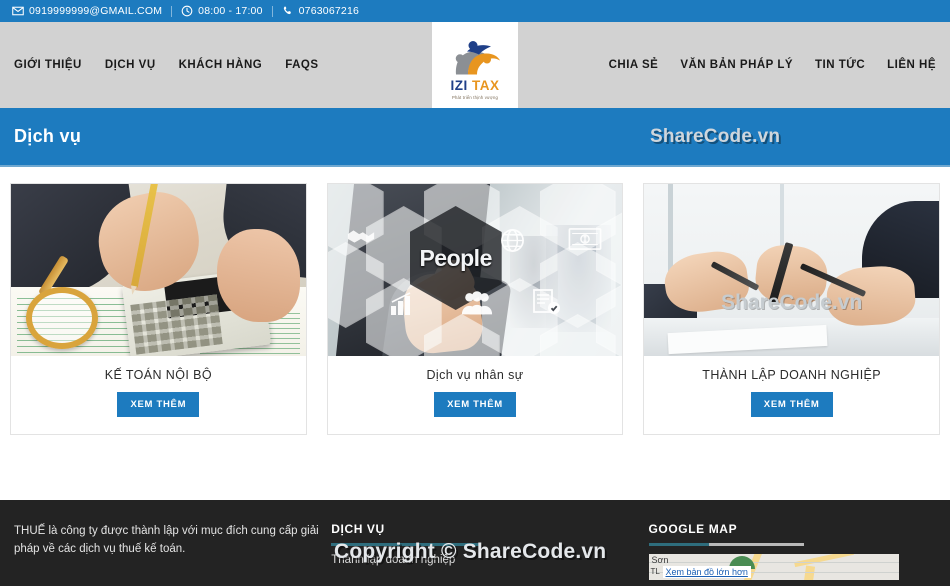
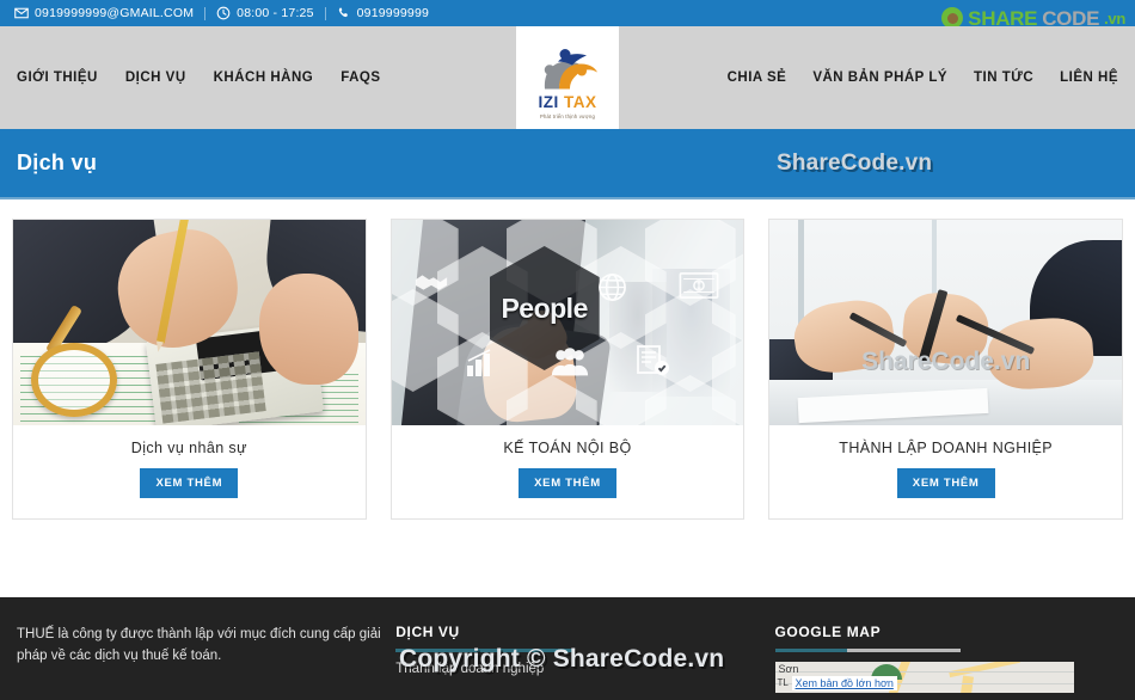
  0919999999@GMAIL.COM
- 08:00 - 17:00
+ 08:00 - 17:25
- 0763067216
+ 0919999999
+ SHARE
+ CODE
+ .vn
  GIỚI THIỆU
  DỊCH VỤ
  KHÁCH HÀNG
  FAQS
  IZI TAX
  CHIA SẺ
  VĂN BẢN PHÁP LÝ
  TIN TỨC
  LIÊN HỆ
  Dịch vụ
  ShareCode.vn
- KẾ TOÁN NỘI BỘ
+ Dịch vụ nhân sự
  XEM THÊM
  People
- Dịch vụ nhân sự
+ KẾ TOÁN NỘI BỘ
  XEM THÊM
  ShareCode.vn
  THÀNH LẬP DOANH NGHIỆP
  XEM THÊM
  THUẾ là công ty được thành lập với mục đích cung cấp giải pháp về các dịch vụ thuế kế toán.
  DỊCH VỤ
  Thành lập doanh nghiệp
  GOOGLE MAP
  Sơn
  TL
  Xem bản đồ lớn hơn
  Copyright © ShareCode.vn
